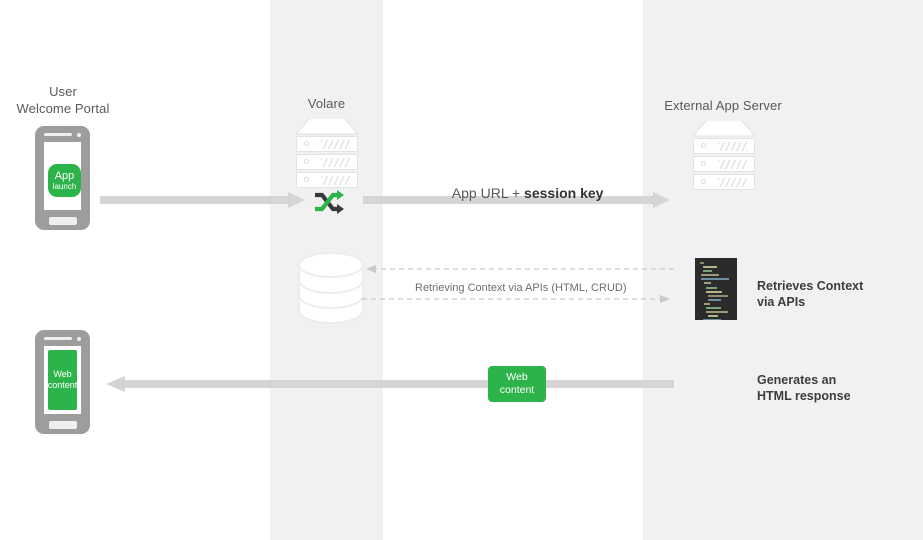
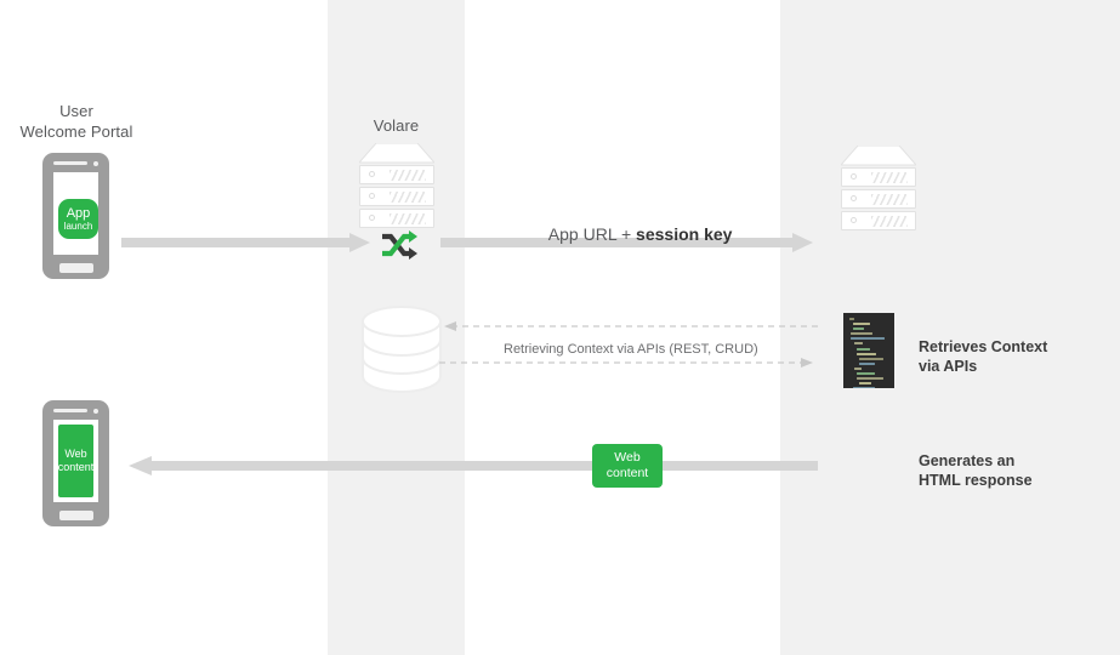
  User
  Welcome Portal
  App
  launch
  Volare
- External App Server
  Web
  content
  App URL + session key
- Retrieving Context via APIs (HTML, CRUD)
+ Retrieving Context via APIs (REST, CRUD)
  Web
  content
  Retrieves Context
  via APIs
  Generates an
  HTML response
